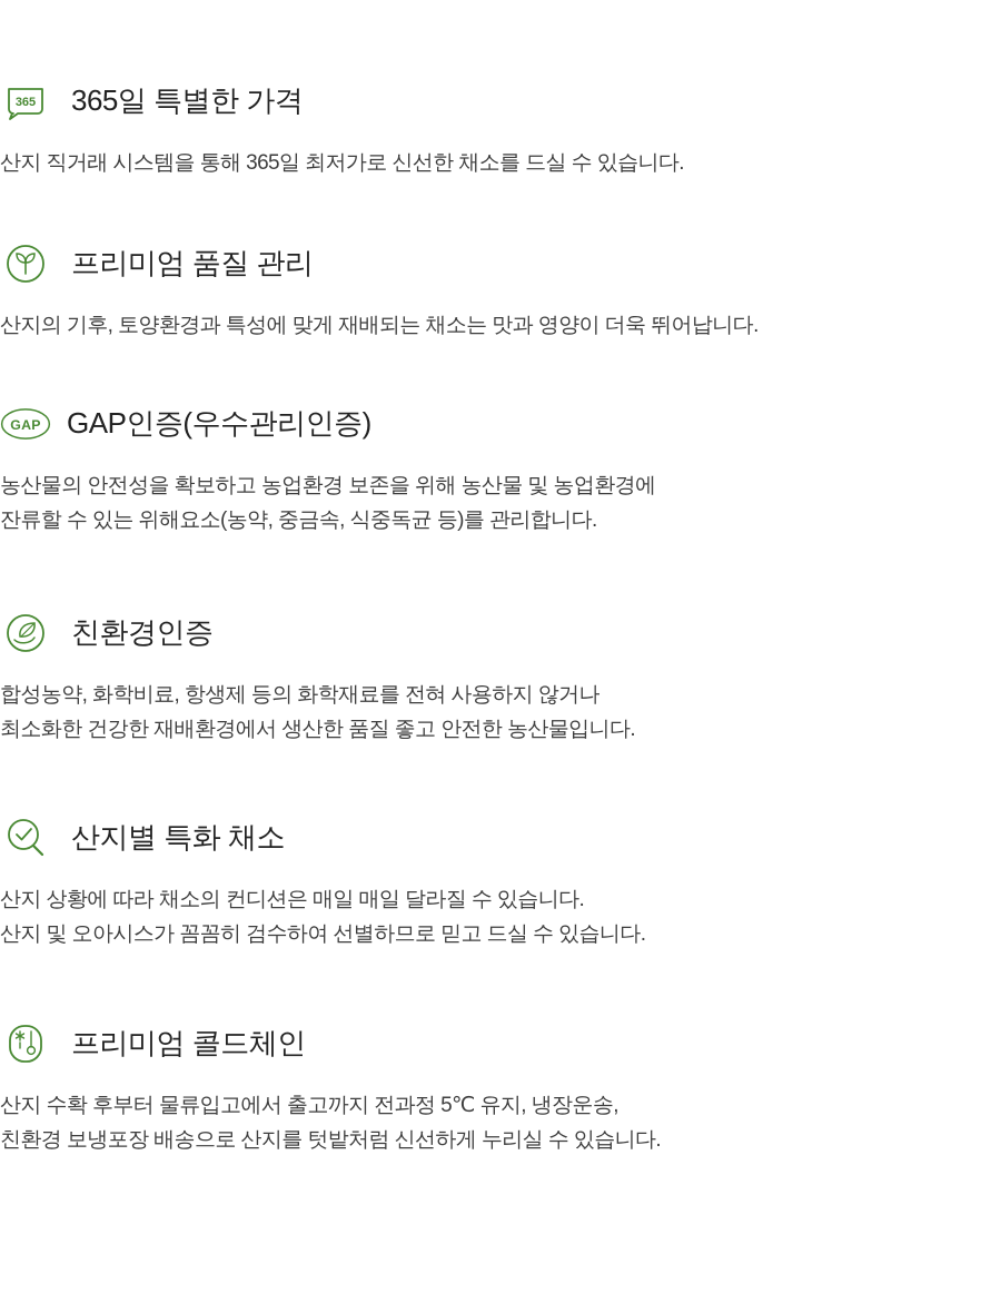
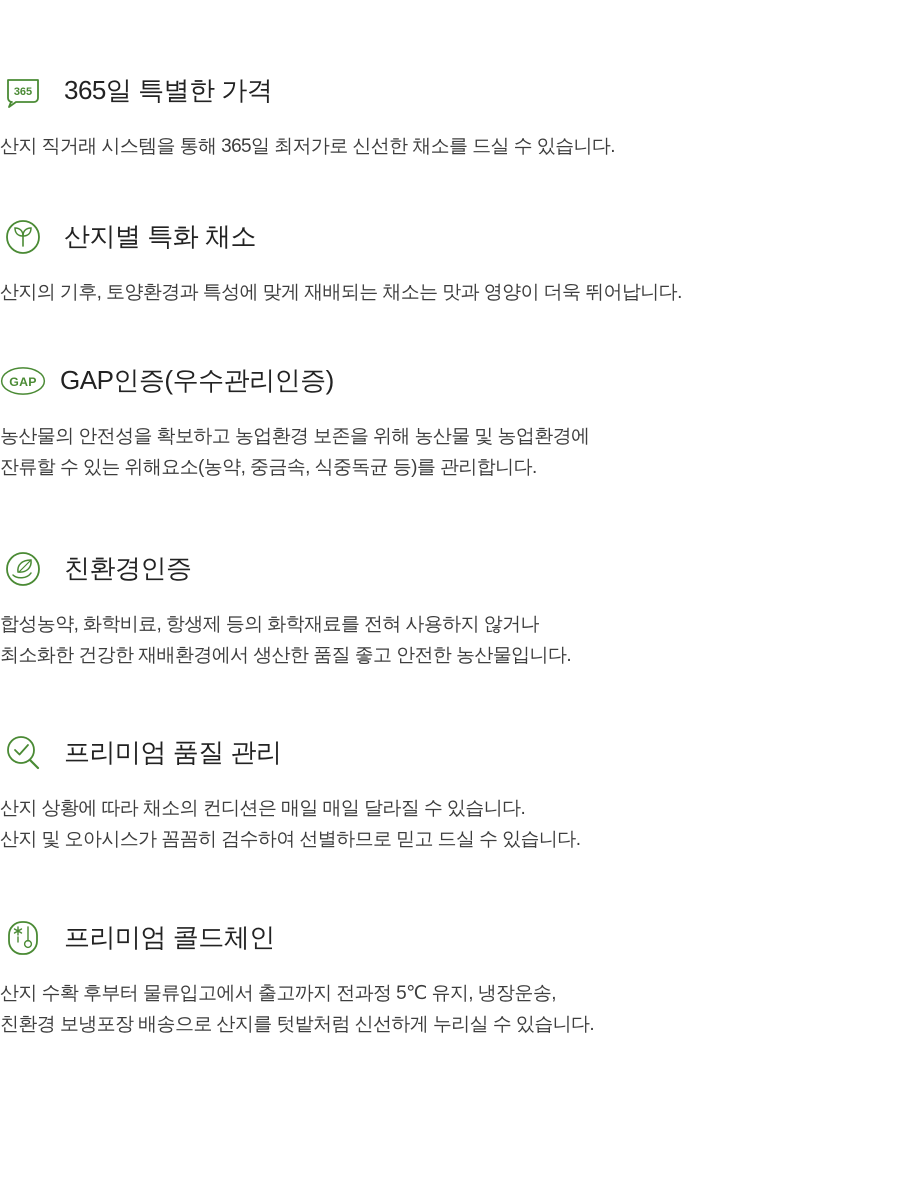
  365
  365일 특별한 가격
  산지 직거래 시스템을 통해 365일 최저가로 신선한 채소를 드실 수 있습니다.
- 프리미엄 품질 관리
+ 산지별 특화 채소
  산지의 기후, 토양환경과 특성에 맞게 재배되는 채소는 맛과 영양이 더욱 뛰어납니다.
  GAP
  GAP인증(우수관리인증)
  농산물의 안전성을 확보하고 농업환경 보존을 위해 농산물 및 농업환경에
  잔류할 수 있는 위해요소(농약, 중금속, 식중독균 등)를 관리합니다.
  친환경인증
  합성농약, 화학비료, 항생제 등의 화학재료를 전혀 사용하지 않거나
  최소화한 건강한 재배환경에서 생산한 품질 좋고 안전한 농산물입니다.
- 산지별 특화 채소
+ 프리미엄 품질 관리
  산지 상황에 따라 채소의 컨디션은 매일 매일 달라질 수 있습니다.
  산지 및 오아시스가 꼼꼼히 검수하여 선별하므로 믿고 드실 수 있습니다.
  프리미엄 콜드체인
  산지 수확 후부터 물류입고에서 출고까지 전과정 5℃ 유지, 냉장운송,
  친환경 보냉포장 배송으로 산지를 텃밭처럼 신선하게 누리실 수 있습니다.
